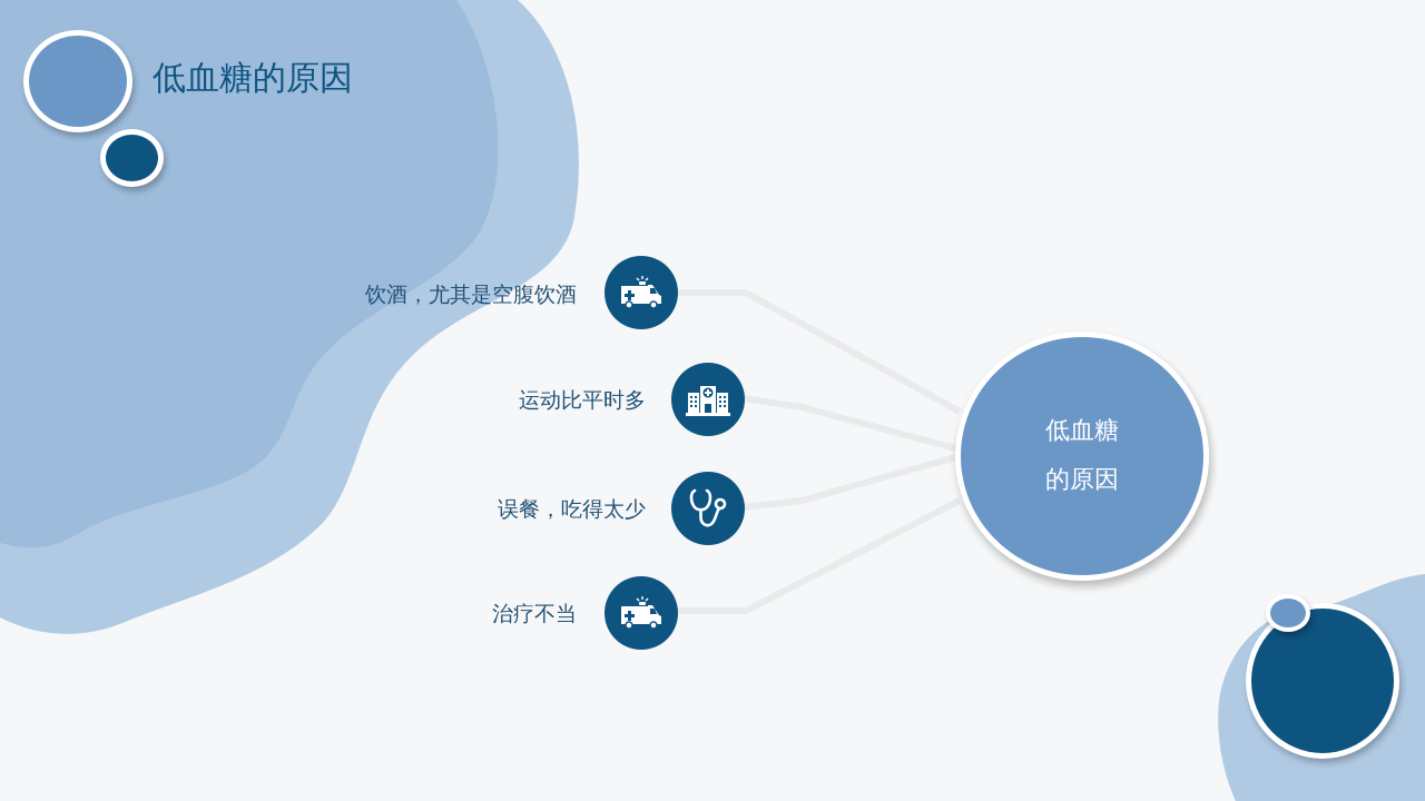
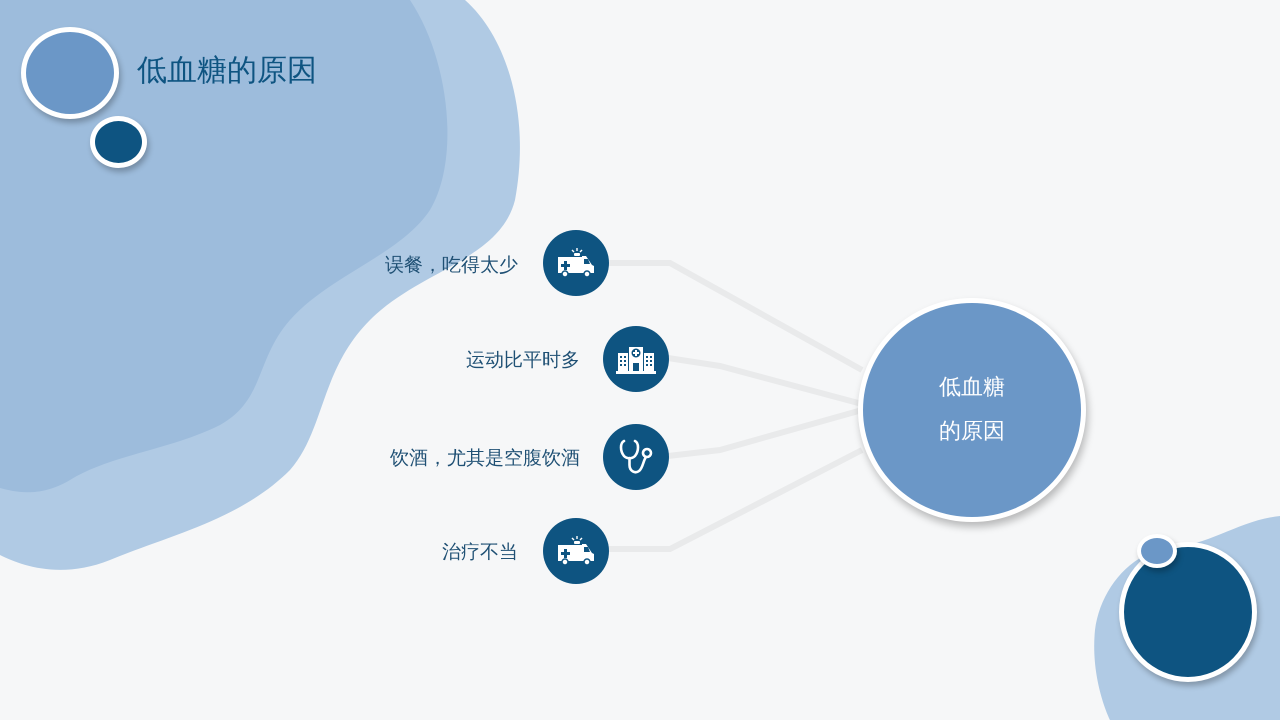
  低血糖的原因
- 饮酒，尤其是空腹饮酒
+ 误餐，吃得太少
  运动比平时多
- 误餐，吃得太少
+ 饮酒，尤其是空腹饮酒
  治疗不当
  低血糖
  的原因
